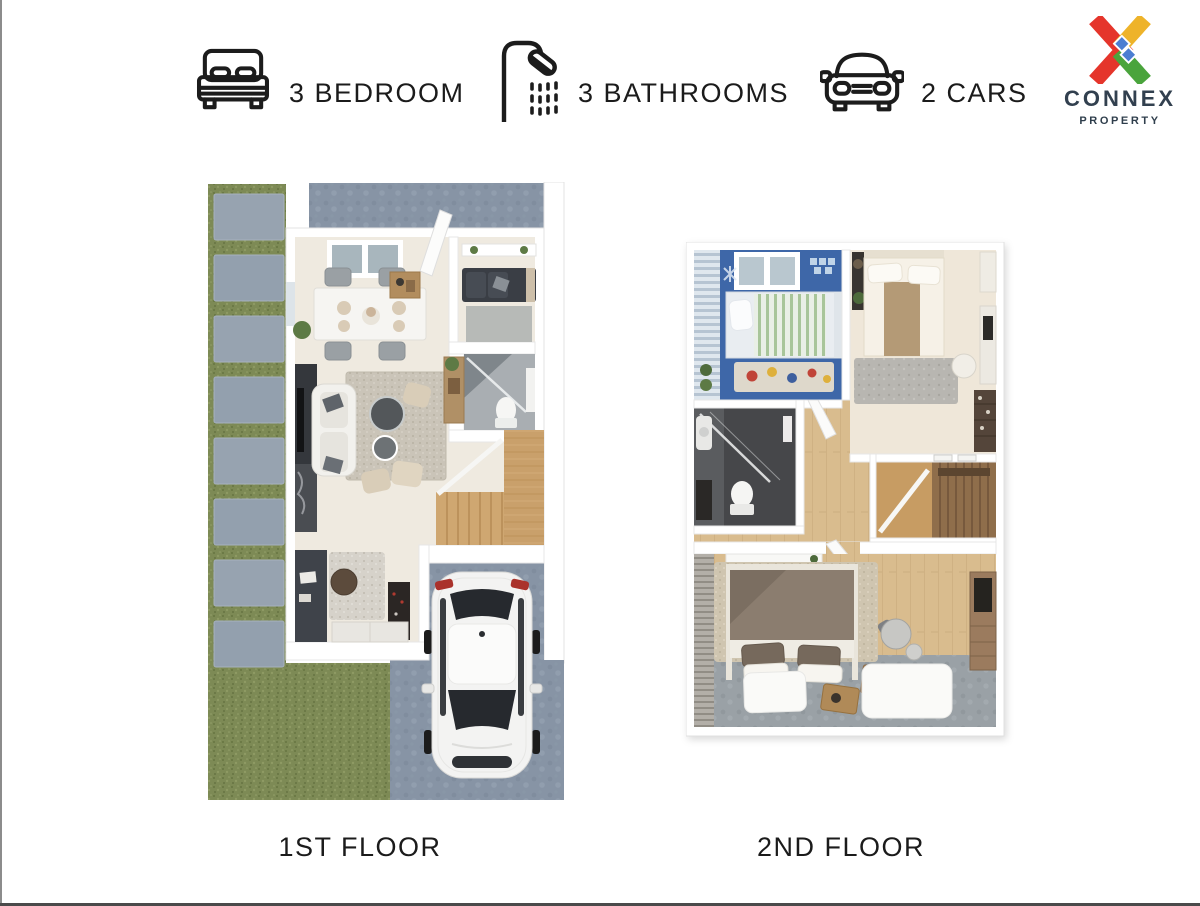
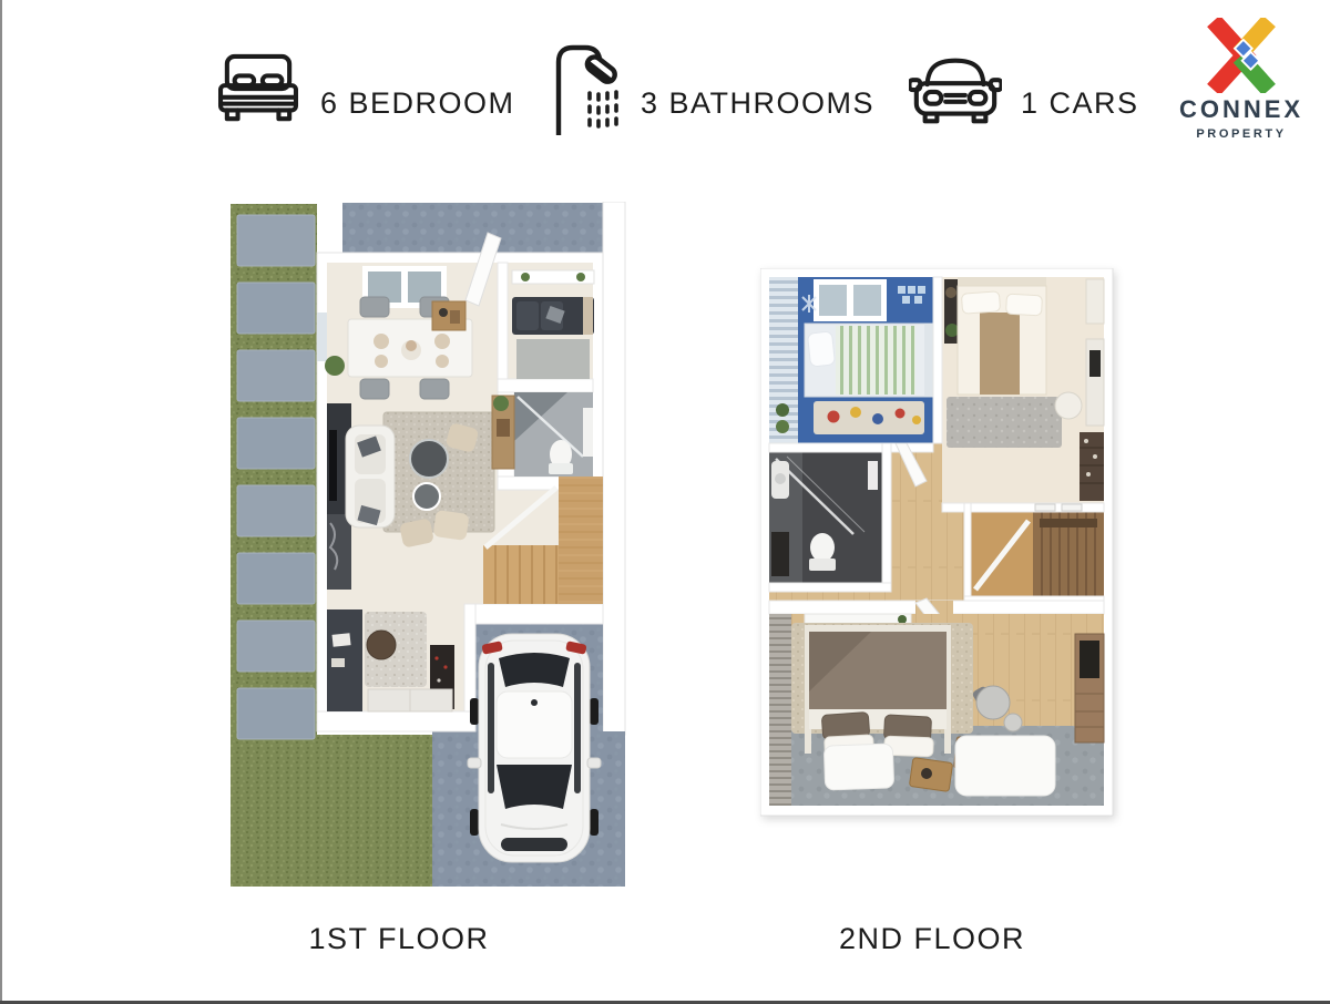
- 3 BEDROOM
+ 6 BEDROOM
  3 BATHROOMS
- 2 CARS
+ 1 CARS
  CONNEX
  PROPERTY
  1ST FLOOR
  2ND FLOOR
